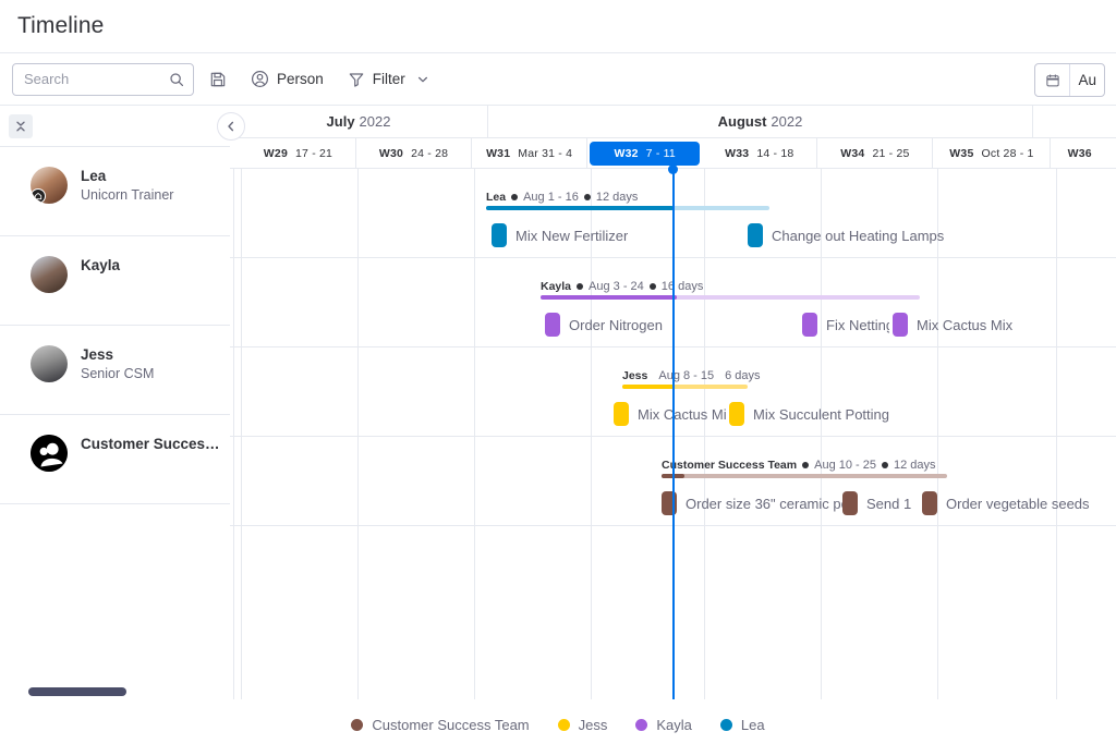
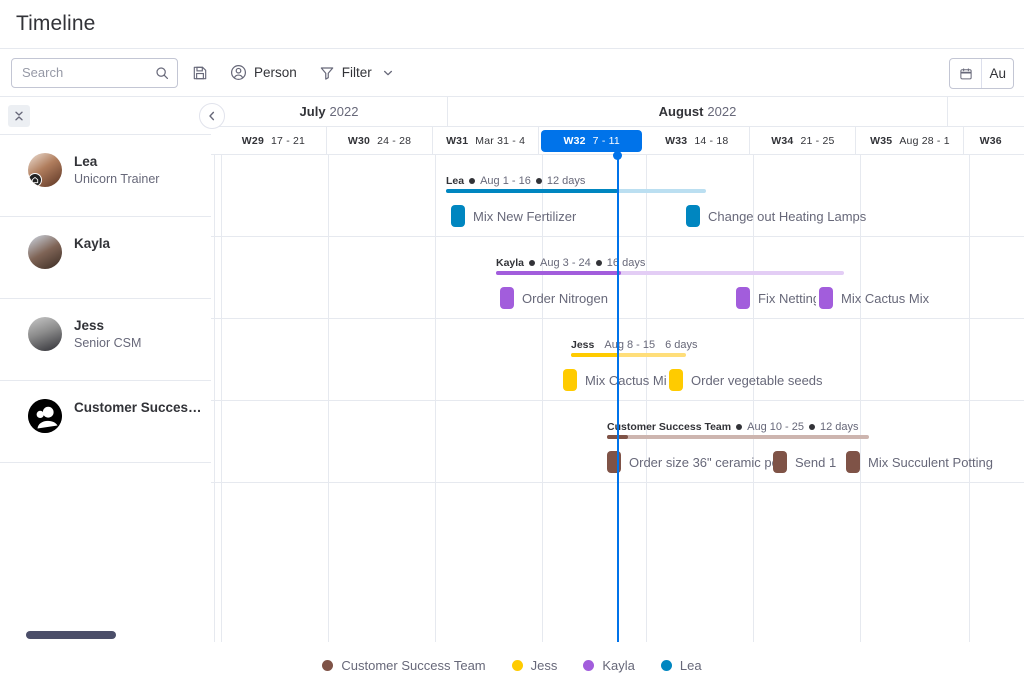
  Timeline
  Search
  Person
  Filter
  Au
  Lea
  Unicorn Trainer
  Kayla
  Jess
  Senior CSM
  Customer Succes…
  July
  2022
  August
  2022
  W29
  17 - 21
  W30
  24 - 28
  W31
  Mar 31 - 4
  W32
  7 - 11
  W33
  14 - 18
  W34
  21 - 25
  W35
- Oct 28 - 1
+ Aug 28 - 1
  W36
  Lea
  Aug 1 - 16
  12 days
  Mix New Fertilizer
  Change out Heating Lamps
  Kayla
  Aug 3 - 24
  16 days
  Order Nitrogen
  Fix Nettin
  Mix Cactus Mix
  Jess
  Aug 8 - 15
  6 days
  Mix Cactus Mi
- Mix Succulent Potting
+ Order vegetable seeds
  Cstomer Success Team
  Aug 10 - 25
  12 days
  Order size 36" ceramic p
  Send 1
- Order vegetable seeds
+ Mix Succulent Potting
  Customer Success Team
  Jess
  Kayla
  Lea
